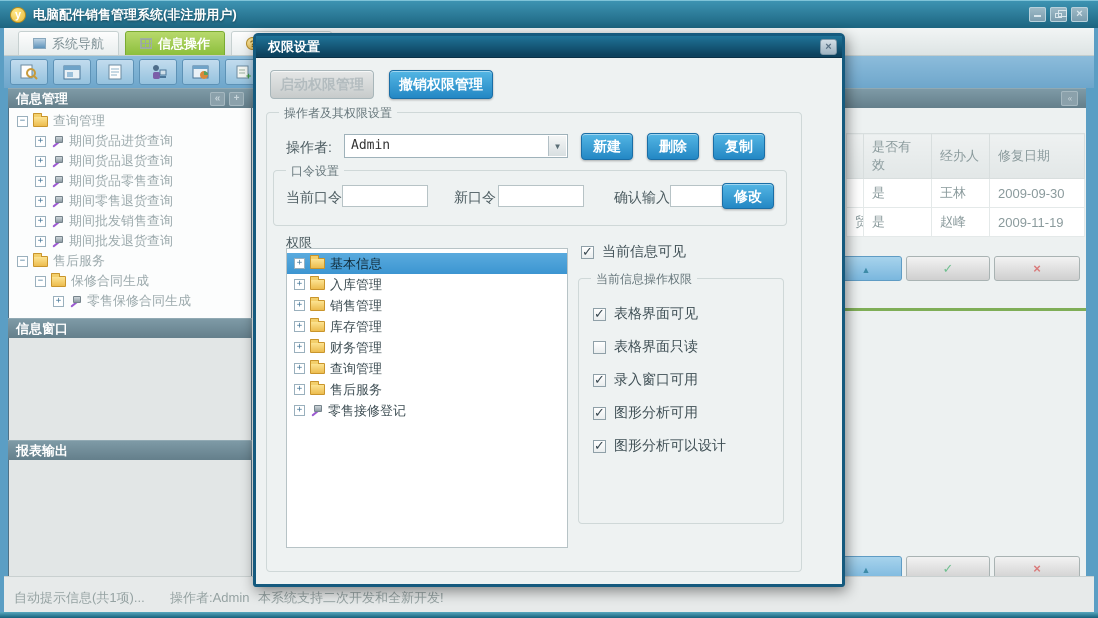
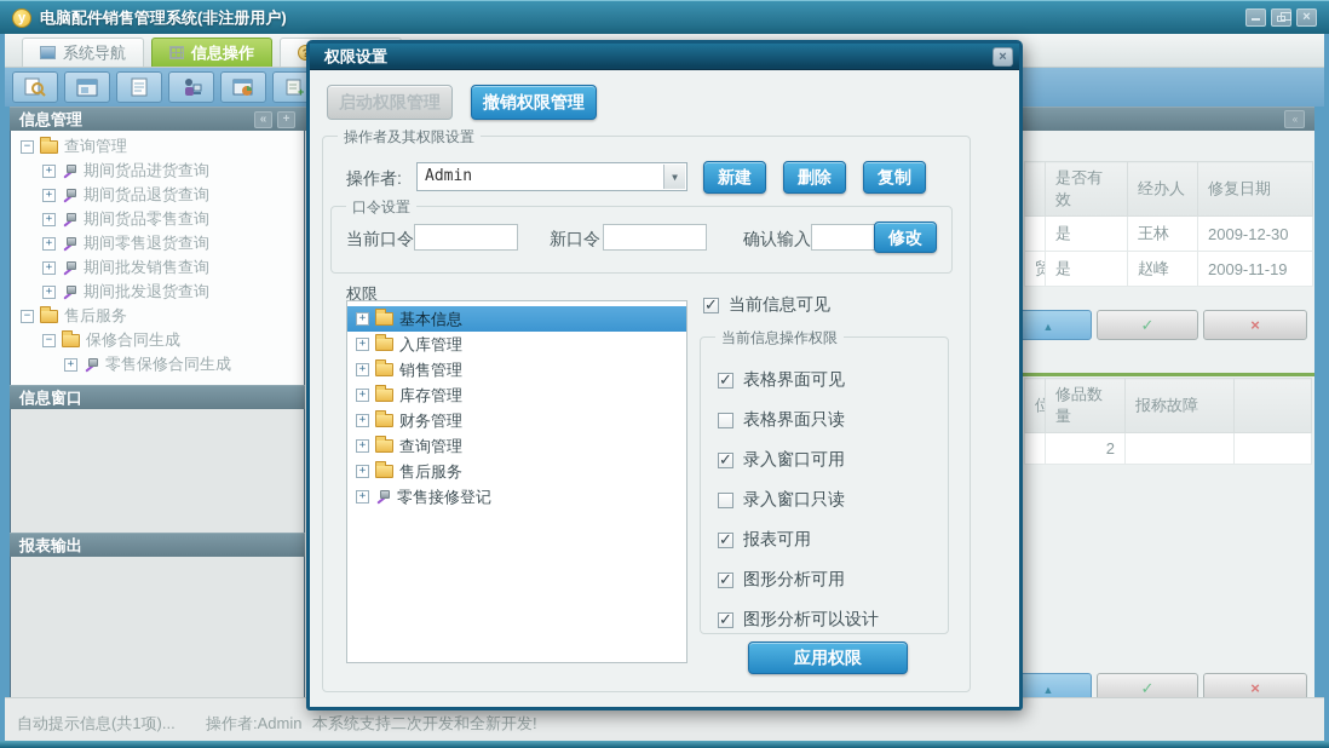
  y
  电脑配件销售管理系统(非注册用户)
  ×
  系统导航
  信息操作
  +
  信息管理
  «
  +
  −
  查询管理
  +
  期间货品进货查询
  +
  期间货品退货查询
  +
  期间货品零售查询
  +
  期间零售退货查询
  +
  期间批发销售查询
  +
  期间批发退货查询
  −
  售后服务
  −
  保修合同生成
  +
  零售保修合同生成
  信息窗口
  报表输出
  «
  	是否有效	经办人	修复日期
- 	是	王林	2009-09-30
+ 	是	王林	2009-12-30
  贸	是	赵峰	2009-11-19
  ▲
  ✓
  ×
+ 位	修品数量	报称故障
+ 	2
  ▲
  ✓
  ×
  自动提示信息(共1项)...
  操作者:Admin
  本系统支持二次开发和全新开发!
  权限设置
  ×
  启动权限管理
  撤销权限管理
  操作者及其权限设置
  操作者:
  Admin
  ▼
  新建
  删除
  复制
  口令设置
  当前口令
  新口令
  确认输入
  修改
  权限
  +
  基本信息
  +
  入库管理
  +
  销售管理
  +
  库存管理
  +
  财务管理
  +
  查询管理
  +
  售后服务
  +
  零售接修登记
  当前信息可见
  当前信息操作权限
  表格界面可见
  表格界面只读
  录入窗口可用
+ 录入窗口只读
+ 报表可用
  图形分析可用
  图形分析可以设计
+ 应用权限
